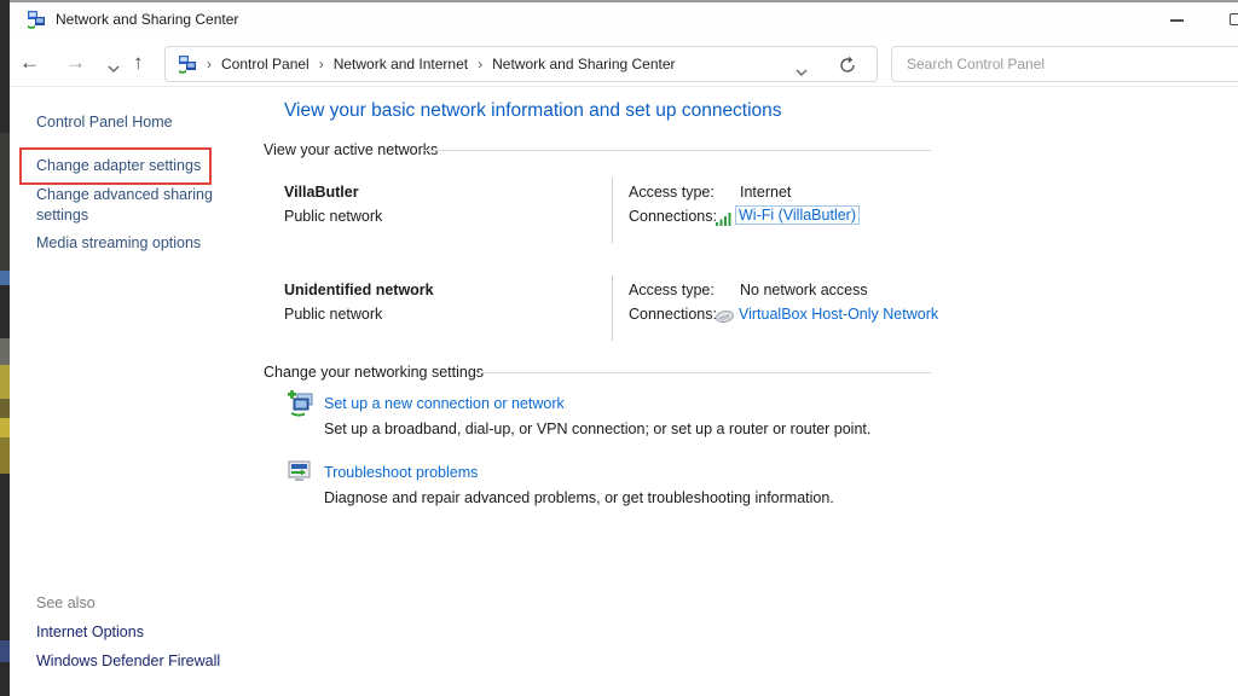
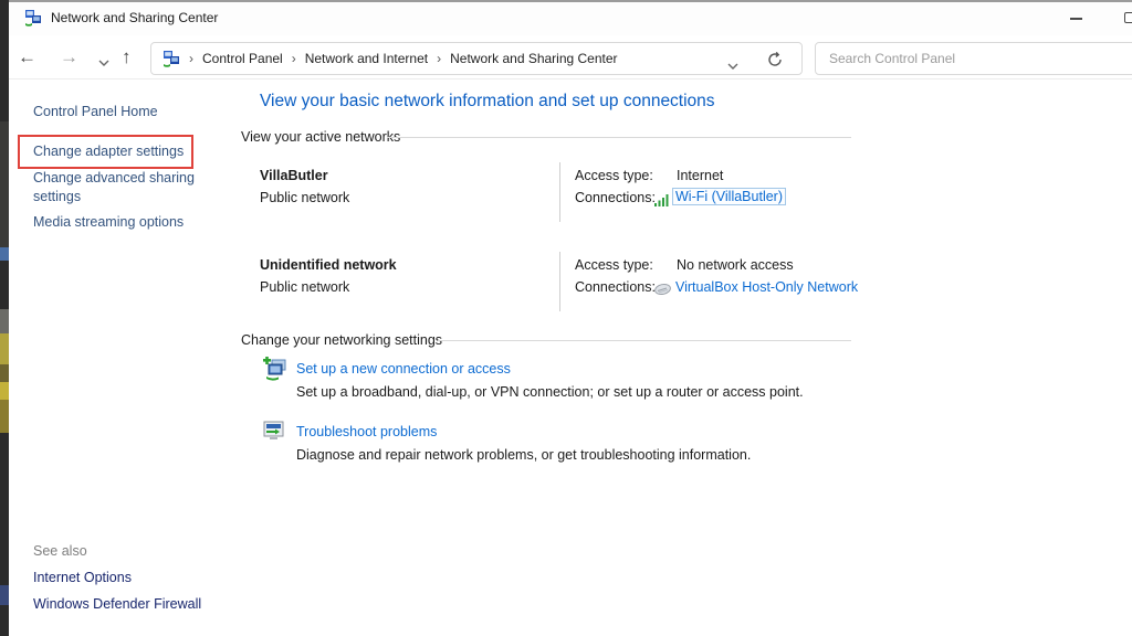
  Network and Sharing Center
  ←
  →
  ↑
  ›
  Control Panel
  ›
  Network and Internet
  ›
  Network and Sharing Center
  Search Control Panel
  Control Panel Home
  Change adapter settings
  Change advanced sharing settings
  Media streaming options
  See also
  Internet Options
  Windows Defender Firewall
  View your basic network information and set up connections
  View your active networ
  VillaButler
  Public network
  Access type:
  Internet
  Connections:
  Wi-Fi (VillaButler)
  Unidentified network
  Public network
  Access type:
  No network access
  Connections:
  VirtualBox Host-Only Network
  Change your networking setting
- Set up a new connection or network
+ Set up a new connection or access
- Set up a broadband, dial-up, or VPN connection; or set up a router or router point.
+ Set up a broadband, dial-up, or VPN connection; or set up a router or access point.
  Troubleshoot problems
- Diagnose and repair advanced problems, or get troubleshooting information.
+ Diagnose and repair network problems, or get troubleshooting information.
